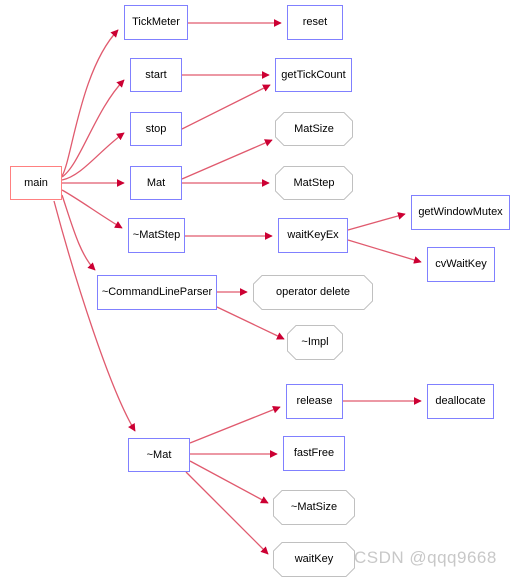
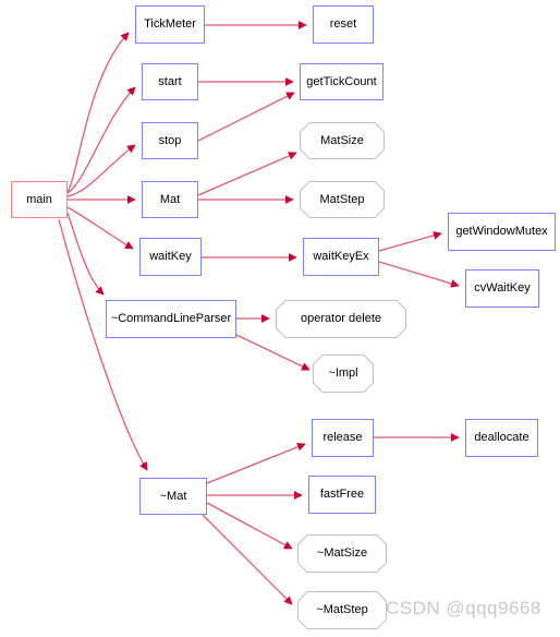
  main
  TickMeter
  start
  stop
  Mat
- ~MatStep
+ waitKey
  ~CommandLineParser
  ~Mat
  reset
  getTickCount
  MatSize
  MatStep
  waitKeyEx
  operator delete
  ~Impl
  getWindowMutex
  cvWaitKey
  release
  fastFree
  ~MatSize
- waitKey
+ ~MatStep
  deallocate
  CSDN @qqq9668
